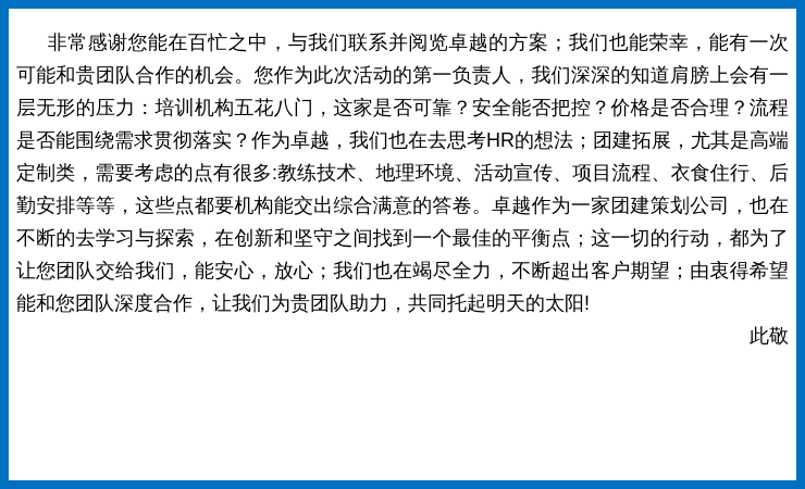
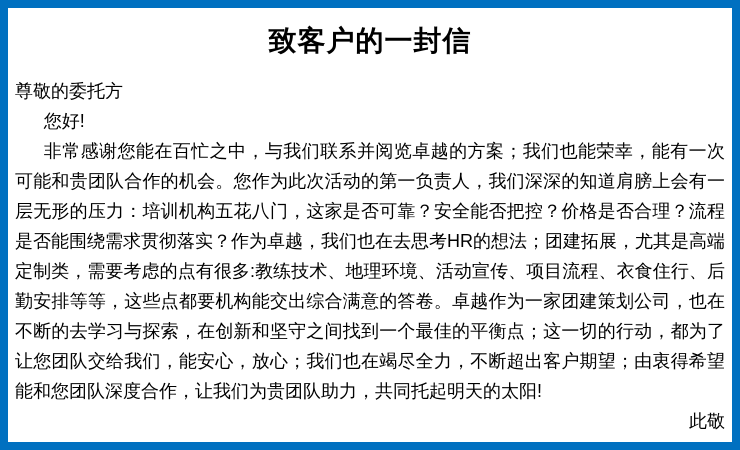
+ 致客户的一封信
+ 尊敬的委托方
+ 您好!
  非常感谢您能在百忙之中，与我们联系并阅览卓越的方案；我们也能荣幸，能有一次可能和贵团队合作的机会。您作为此次活动的第一负责人，我们深深的知道肩膀上会有一层无形的压力：培训机构五花八门，这家是否可靠？安全能否把控？价格是否合理？流程是否能围绕需求贯彻落实？作为卓越，我们也在去思考HR的想法；团建拓展，尤其是高端定制类，需要考虑的点有很多:教练技术、地理环境、活动宣传、项目流程、衣食住行、后勤安排等等，这些点都要机构能交出综合满意的答卷。卓越作为一家团建策划公司，也在不断的去学习与探索，在创新和坚守之间找到一个最佳的平衡点；这一切的行动，都为了让您团队交给我们，能安心，放心；我们也在竭尽全力，不断超出客户期望；由衷得希望能和您团队深度合作，让我们为贵团队助力，共同托起明天的太阳!
  此敬
